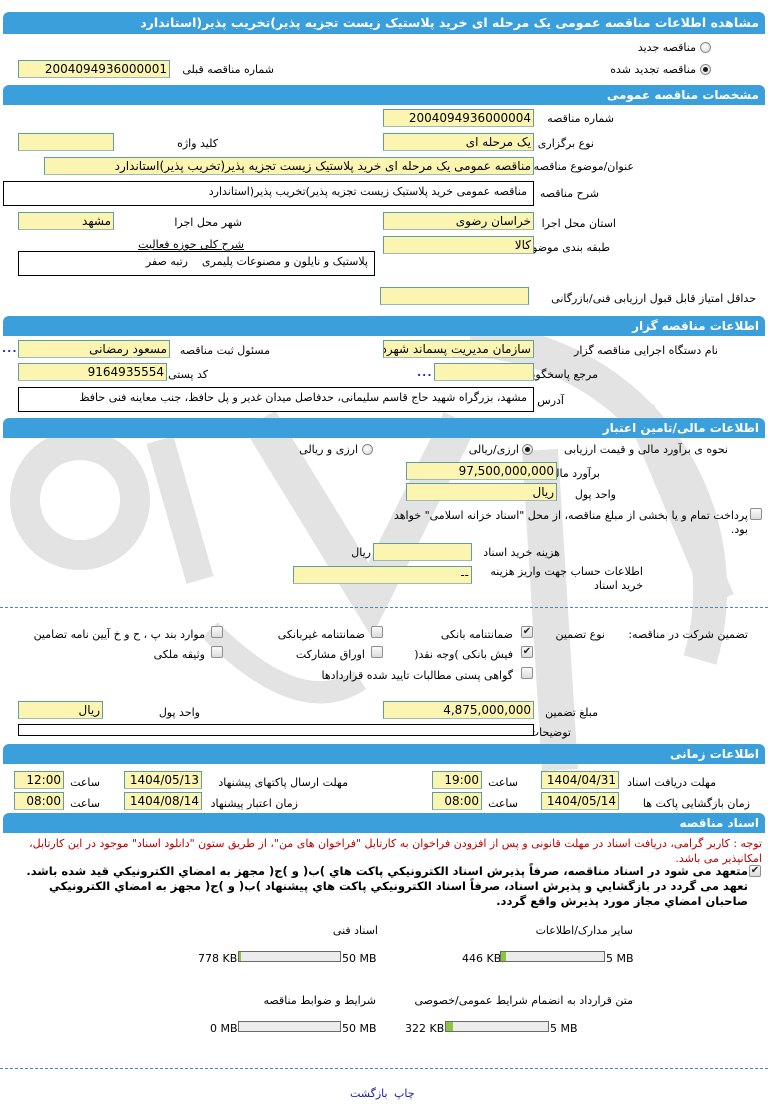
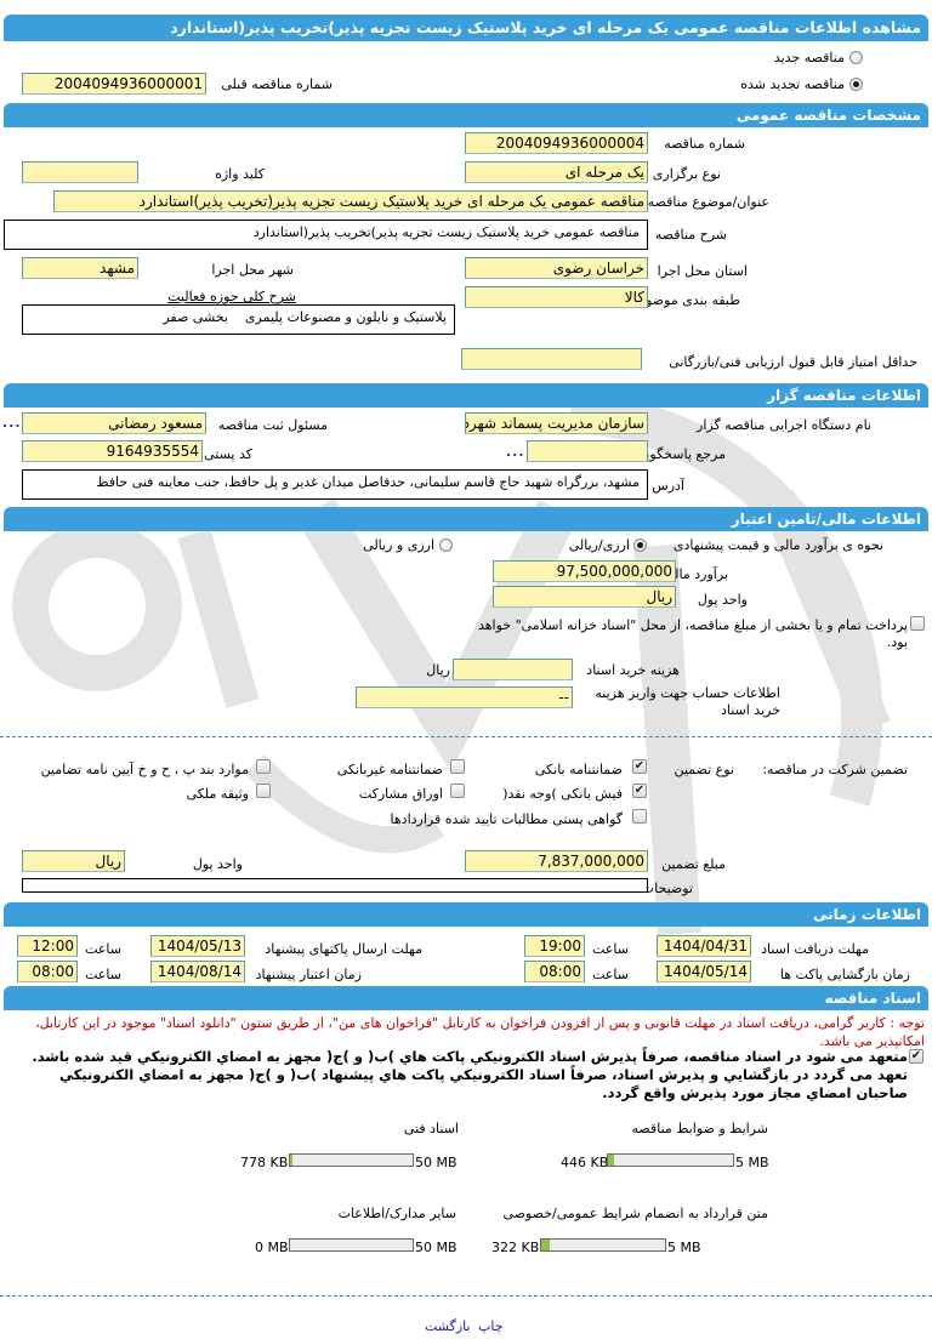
  مشاهده اطلاعات مناقصه عمومی یک مرحله ای خرید پلاستیک زیست تجزیه پذیر)تخریب پذیر(استاندارد
  مناقصه جدید
  مناقصه تجدید شده
  شماره مناقصه قبلی
  2004094936000001
  مشخصات مناقصه عمومی
  شماره مناقصه
  2004094936000004
  نوع برگزاری
  یک مرحله ای
  کلید واژه
  عنوان/موضوع مناقصه
  مناقصه عمومی یک مرحله ای خرید پلاستیک زیست تجزیه پذیر(تخریب پذیر)استاندارد
  شرح مناقصه
  مناقصه عمومی خرید پلاستیک زیست تجزیه پذیر)تخریب پذیر(استاندارد
  استان محل اجرا
  خراسان رضوی
  شهر محل اجرا
  مشهد
  طبقه بندی موضو
  کالا
  شرح کلی حوزه فعالیت
- پلاستیک و نایلون و مصنوعات پلیمری رتبه صفر
+ پلاستیک و نایلون و مصنوعات پلیمری بخشی صفر
  حداقل امتیاز قابل قبول ارزیابی فنی/بازرگانی
  اطلاعات مناقصه گزار
  نام دستگاه اجرایی مناقصه گزار
  سازمان مدیریت پسماند شهرد
  مسئول ثبت مناقصه
  مسعود رمضانی
  ...
  مرجع پاسخگو
  ...
  کد پستی
  9164935554
  آدرس
  مشهد، بزرگراه شهید حاج قاسم سلیمانی، حدفاصل میدان غدیر و پل حافظ، جنب معاینه فنی حافظ
  اطلاعات مالی/تامین اعتبار
- نحوه ی برآورد مالی و قیمت ارزیابی
+ نحوه ی برآورد مالی و قیمت پیشنهادی
  ارزی/ریالی
  ارزی و ریالی
  برآورد مال
  97,500,000,000
  واحد پول
  ریال
  پرداخت تمام و یا بخشی از مبلغ مناقصه، از محل "اسناد خزانه اسلامی" خواهد بود.
  هزینه خرید اسناد
  ریال
  اطلاعات حساب جهت واریز هزینه خرید اسناد
  --
  تضمین شرکت در مناقصه:
  نوع تضمین
  ✔
  ضمانتنامه بانکی
  ضمانتنامه غیربانکی
  موارد بند پ ، ح و خ آیین نامه تضامین
  ✔
  فیش بانکی )وجه نقد(
  اوراق مشارکت
  وثیقه ملکی
  گواهی پستی مطالبات تایید شده قراردادها
  مبلغ تضمین
- 4,875,000,000
+ 7,837,000,000
  واحد پول
  ریال
  توضیحا
  اطلاعات زمانی
  مهلت دریافت اسناد
  1404/04/31
  ساعت
  19:00
  مهلت ارسال پاکتهای پیشنهاد
  1404/05/13
  ساعت
  12:00
  زمان بازگشایی پاکت ها
  1404/05/14
  ساعت
  08:00
  زمان اعتبار پیشنهاد
  1404/08/14
  ساعت
  08:00
  اسناد مناقصه
  توجه : کاربر گرامی، دریافت اسناد در مهلت قانونی و پس از افزودن فراخوان به کارتابل "فراخوان های من"، از طریق ستون "دانلود اسناد" موجود در این کارتابل، امکانپذیر می باشد.
  ✔
  متعهد می شود در اسناد مناقصه، صرفاً پذيرش اسناد الکترونيکي پاکت هاي )ب( و )ج( مجهز به امضاي الکترونيکي قيد شده باشد. تعهد می گردد در بازگشايي و پذيرش اسناد، صرفاً اسناد الکترونيکي پاکت هاي پيشنهاد )ب( و )ج( مجهز به امضاي الکترونيکي صاحبان امضاي مجاز مورد پذيرش واقع گردد.
- سایر مدارک/اطلاعات
+ شرایط و ضوابط مناقصه
  446 KB
  5 MB
  اسناد فنی
  778 KB
  50 MB
  متن قرارداد به انضمام شرایط عمومی/خصوصی
  322 KB
  5 MB
- شرایط و ضوابط مناقصه
+ سایر مدارک/اطلاعات
  0 MB
  50 MB
  بازگشت
  چاپ
